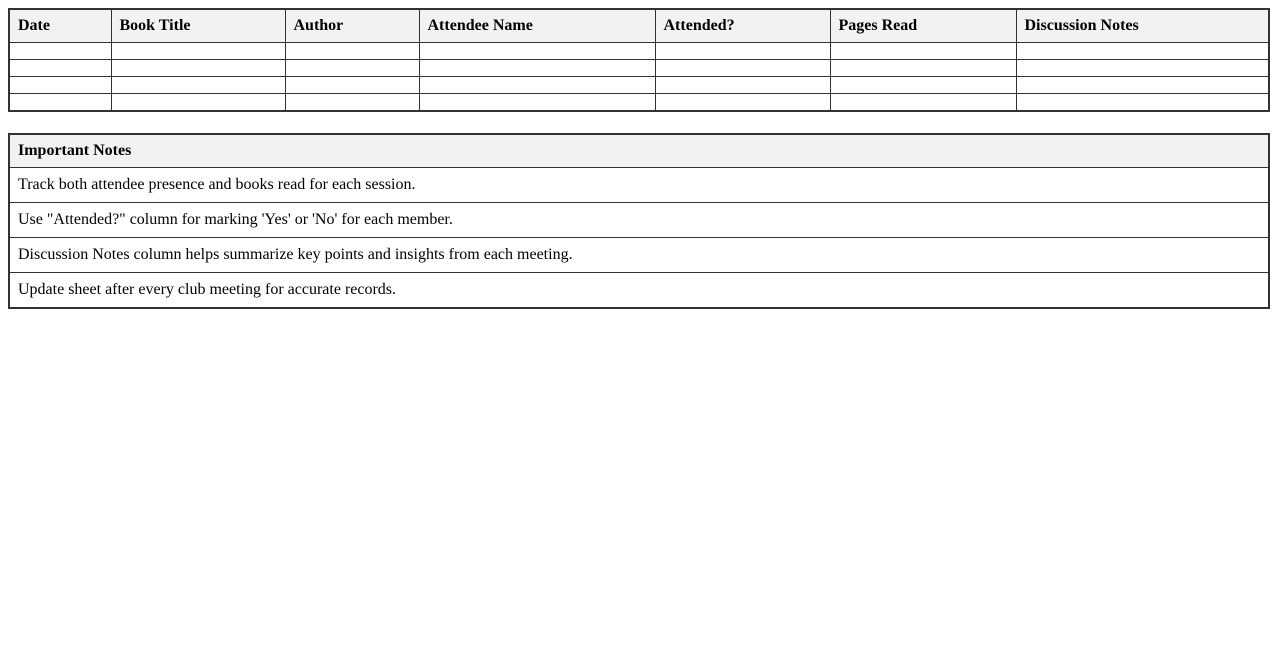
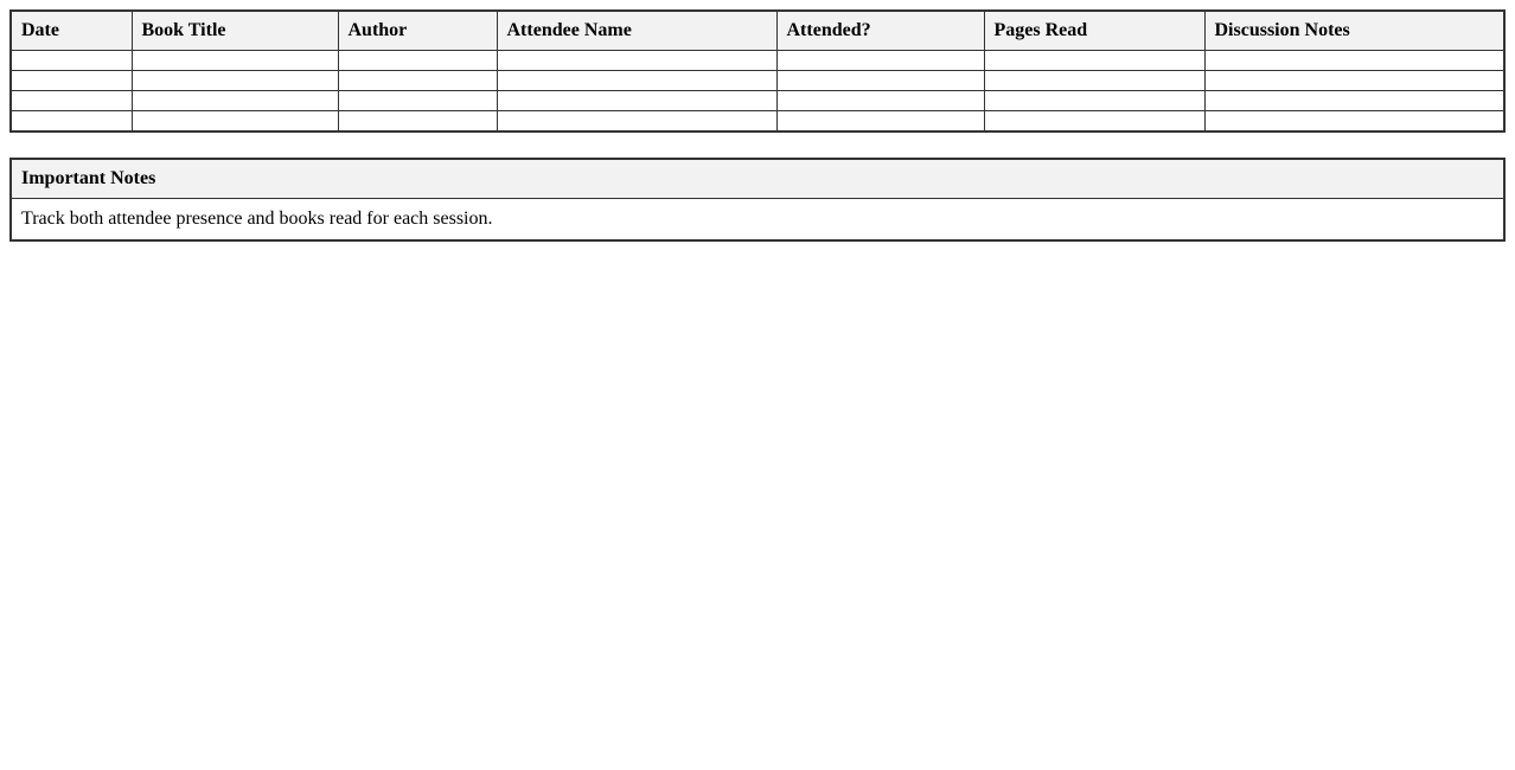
  Date	Book Title	Author	Attendee Name	Attended?	Pages Read	Discussion Notes
  Important Notes
  Track both attendee presence and books read for each session.
- Use "Attended?" column for marking 'Yes' or 'No' for each member.
- Discussion Notes column helps summarize key points and insights from each meeting.
- Update sheet after every club meeting for accurate records.
